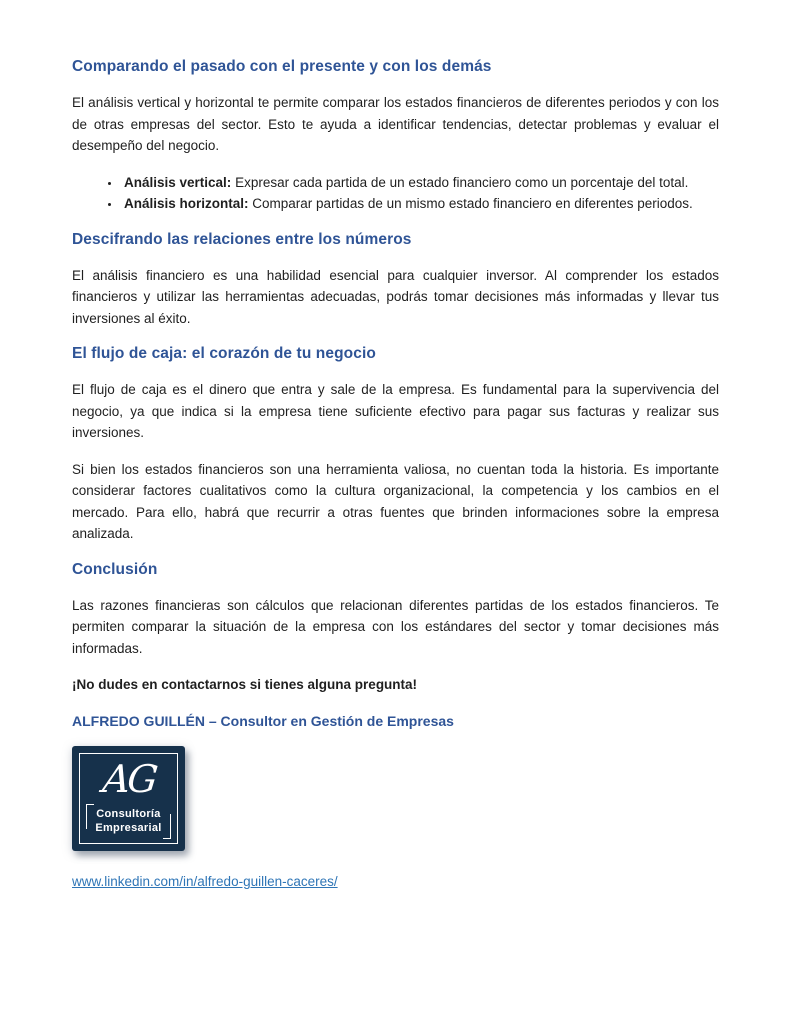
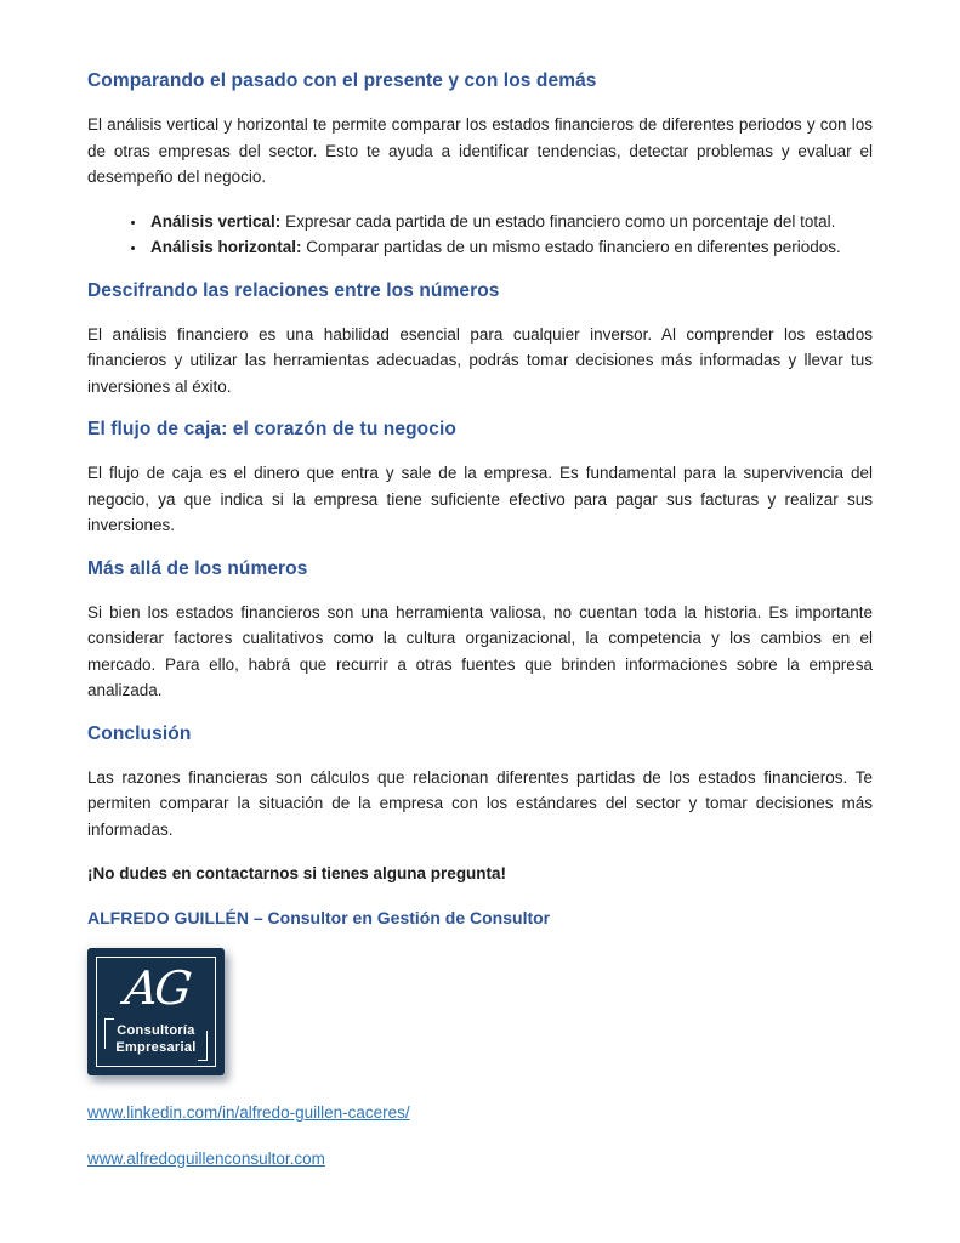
  Comparando el pasado con el presente y con los demás
  El análisis vertical y horizontal te permite comparar los estados financieros de diferentes periodos y con los de otras empresas del sector. Esto te ayuda a identificar tendencias, detectar problemas y evaluar el desempeño del negocio.
  Análisis vertical: Expresar cada partida de un estado financiero como un porcentaje del total.
  Análisis horizontal: Comparar partidas de un mismo estado financiero en diferentes periodos.
  Descifrando las relaciones entre los números
  El análisis financiero es una habilidad esencial para cualquier inversor. Al comprender los estados financieros y utilizar las herramientas adecuadas, podrás tomar decisiones más informadas y llevar tus inversiones al éxito.
  El flujo de caja: el corazón de tu negocio
  El flujo de caja es el dinero que entra y sale de la empresa. Es fundamental para la supervivencia del negocio, ya que indica si la empresa tiene suficiente efectivo para pagar sus facturas y realizar sus inversiones.
+ Más allá de los números
  Si bien los estados financieros son una herramienta valiosa, no cuentan toda la historia. Es importante considerar factores cualitativos como la cultura organizacional, la competencia y los cambios en el mercado. Para ello, habrá que recurrir a otras fuentes que brinden informaciones sobre la empresa analizada.
  Conclusión
  Las razones financieras son cálculos que relacionan diferentes partidas de los estados financieros. Te permiten comparar la situación de la empresa con los estándares del sector y tomar decisiones más informadas.
  ¡No dudes en contactarnos si tienes alguna pregunta!
- ALFREDO GUILLÉN – Consultor en Gestión de Empresas
+ ALFREDO GUILLÉN – Consultor en Gestión de Consultor
  Consultoría
  Empresarial
  www.linkedin.com/in/alfredo-guillen-caceres/
+ www.alfredoguillenconsultor.com
